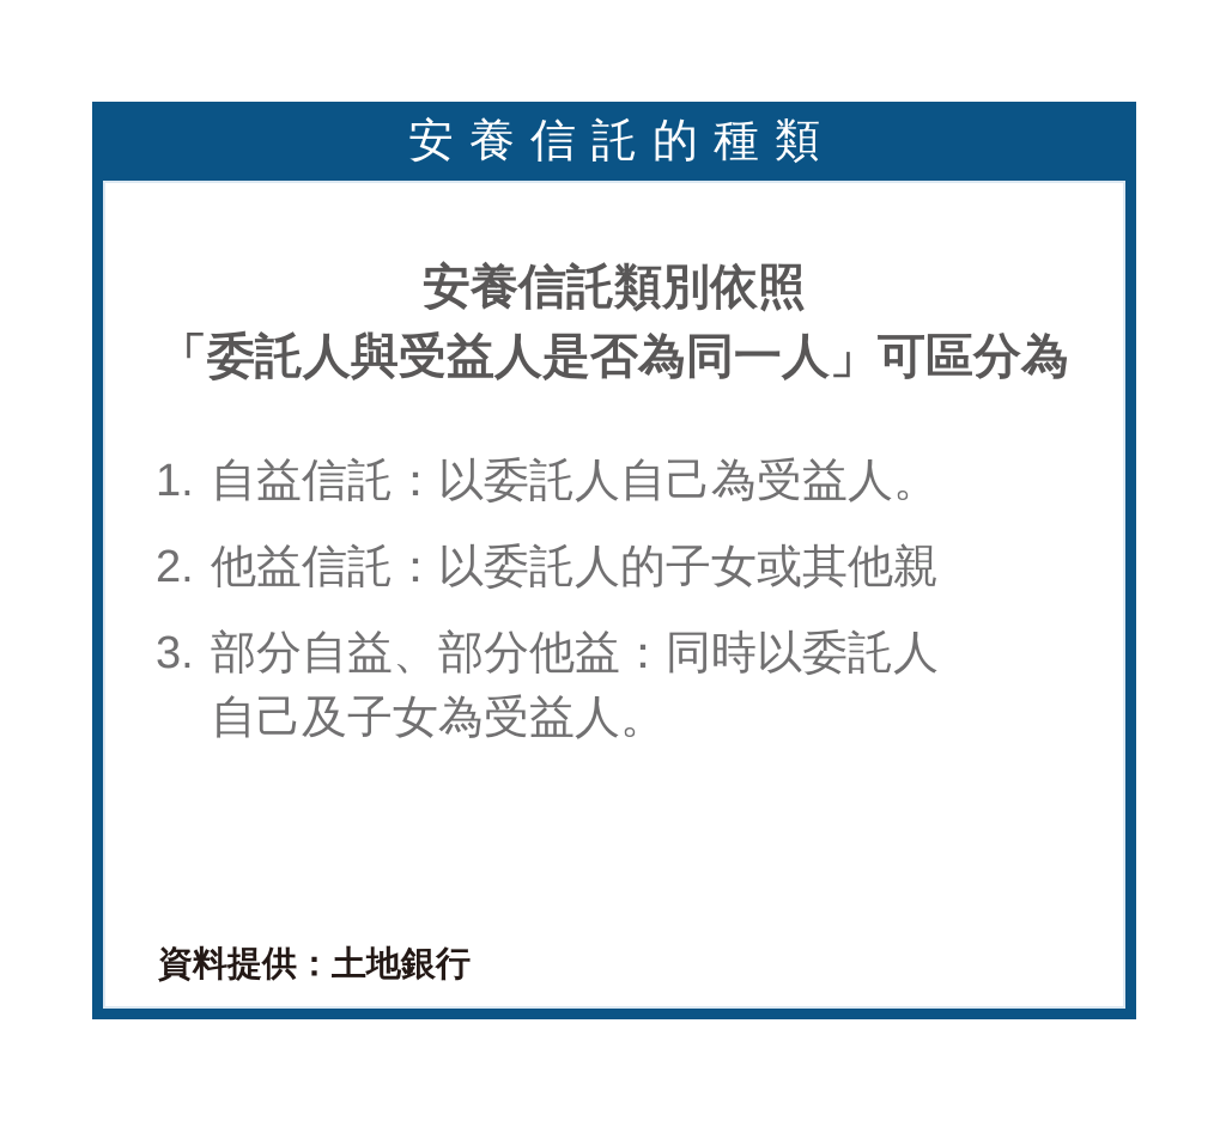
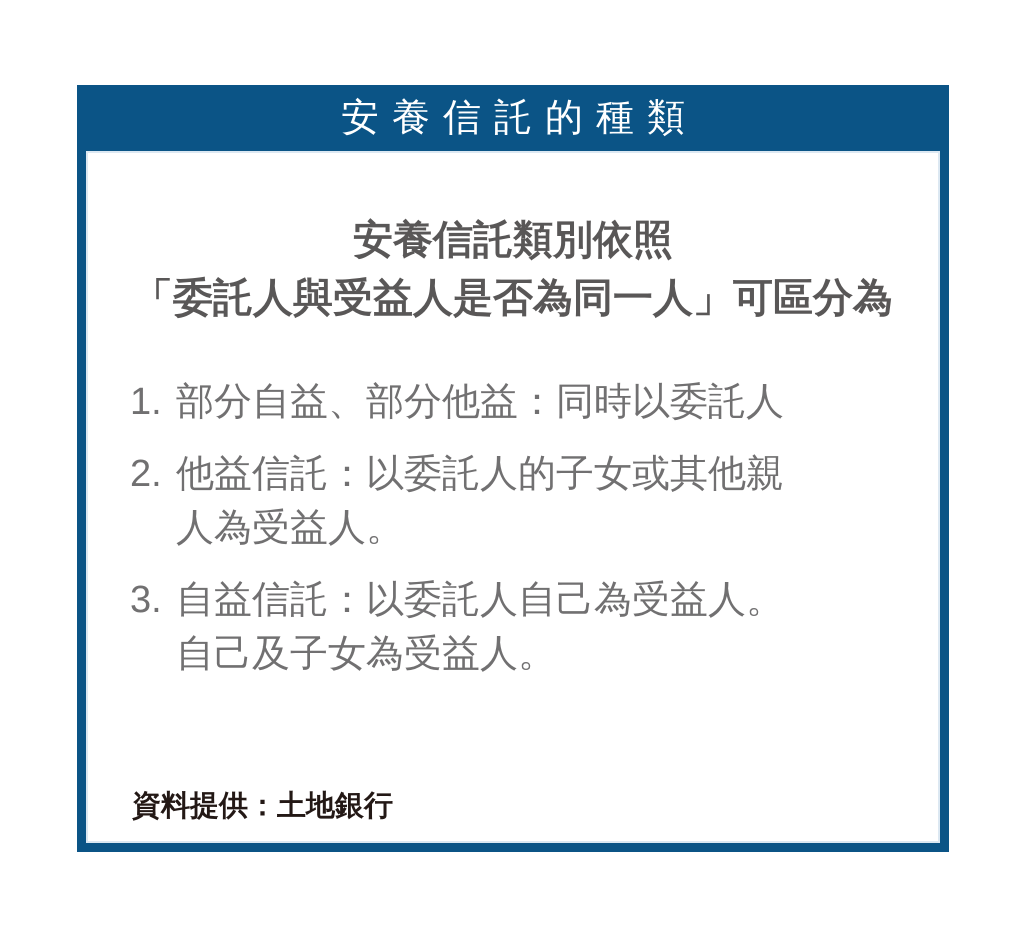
  安養信託的種類
  安養信託類別依照
  「委託人與受益人是否為同一人」可區分為
  1.
- 自益信託：以委託人自己為受益人。
+ 部分自益、部分他益：同時以委託人
  2.
  他益信託：以委託人的子女或其他親
+ 人為受益人。
  3.
- 部分自益、部分他益：同時以委託人
+ 自益信託：以委託人自己為受益人。
  自己及子女為受益人。
  資料提供：土地銀行
